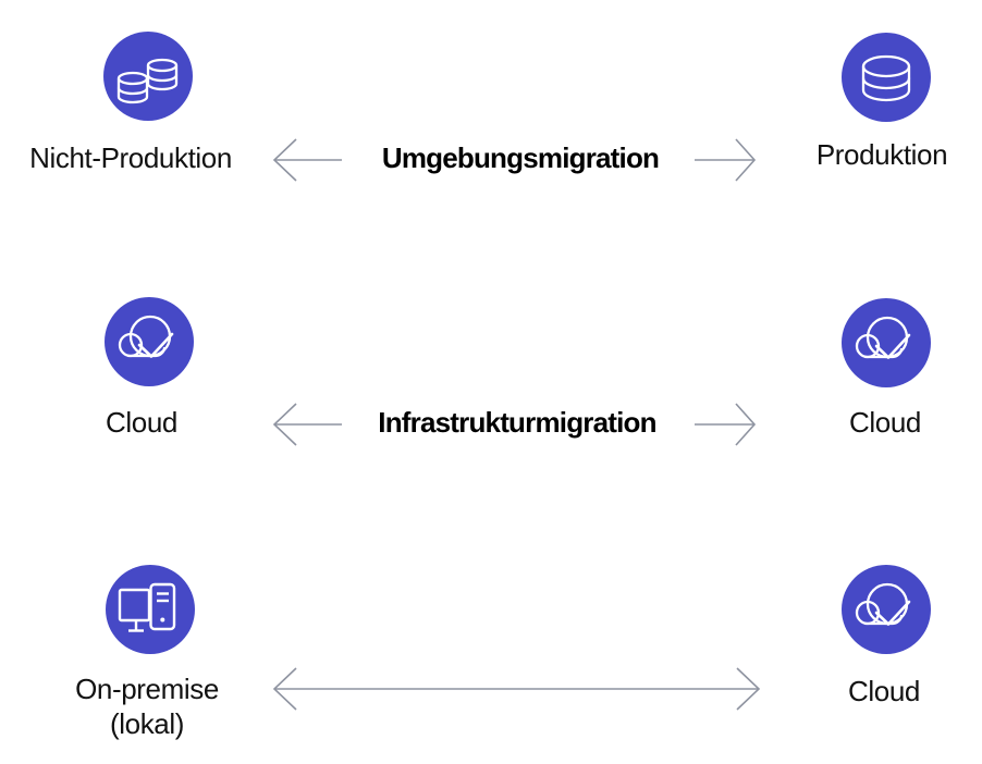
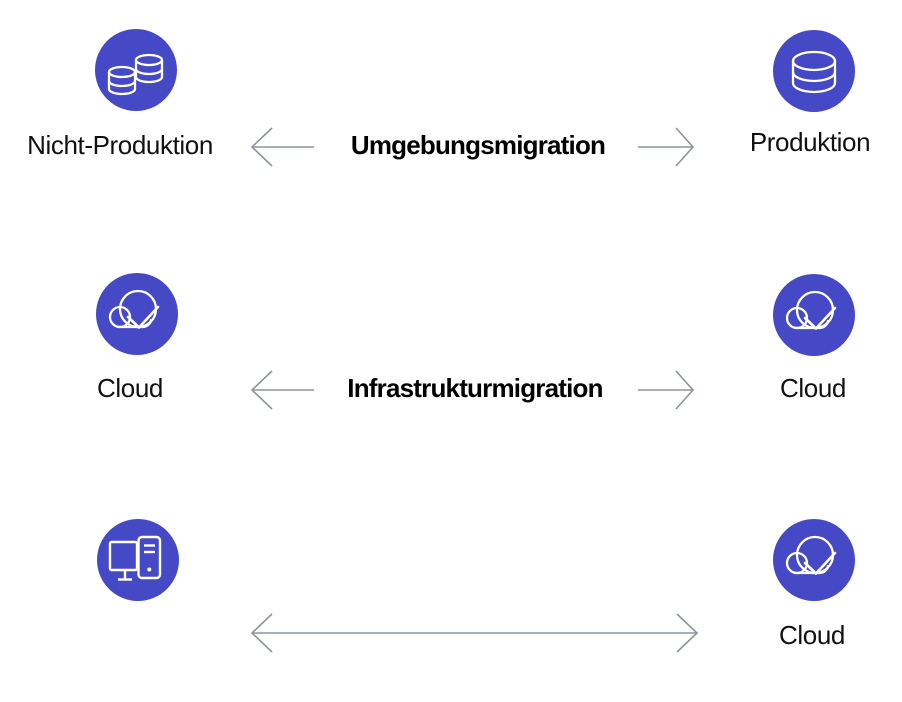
  Nicht-Produktion
  Umgebungsmigration
  Produktion
  Cloud
  Infrastrukturmigration
  Cloud
- On-premise
- (lokal)
  Cloud
